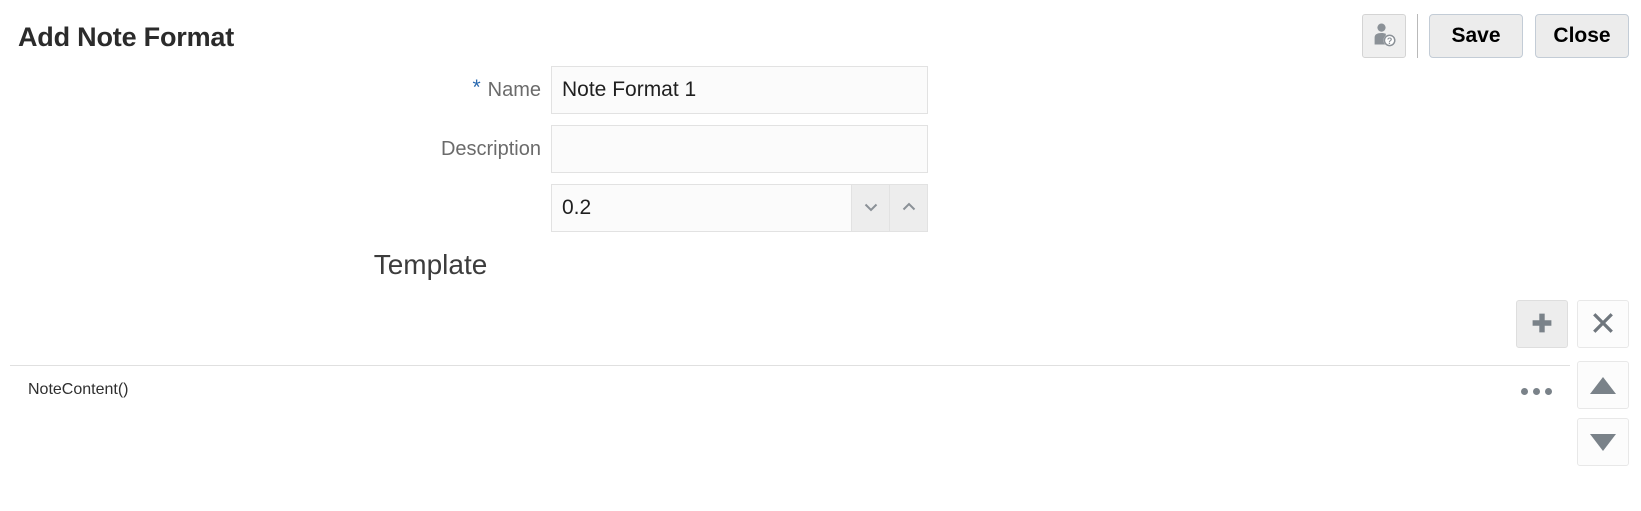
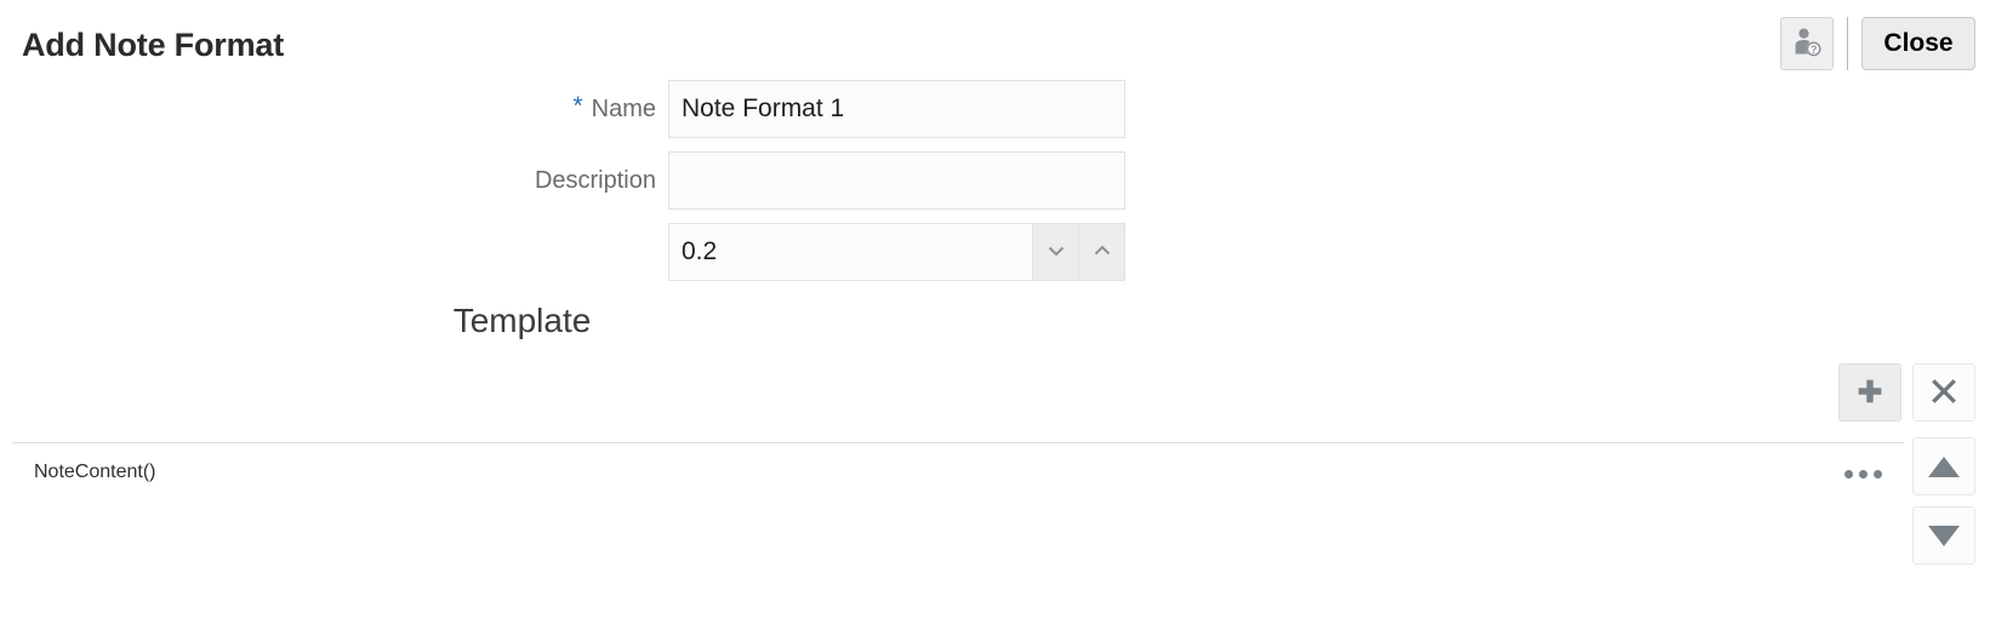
  Add Note Format
  ?
- Save
  Close
  * Name
  Note Format 1
  Description
  0.2
  Template
  NoteContent()
